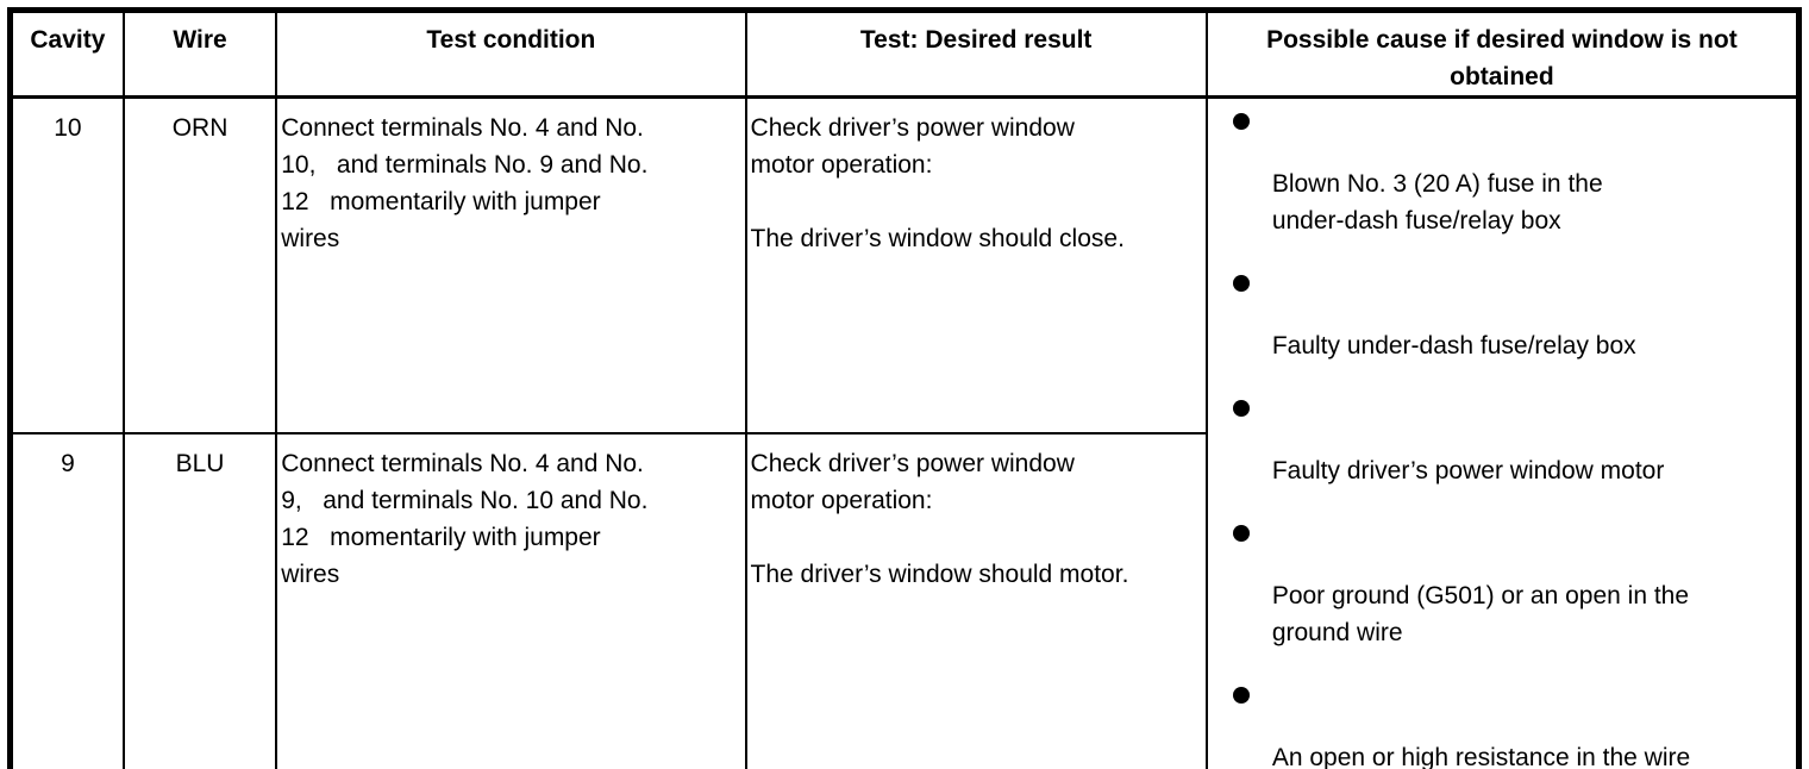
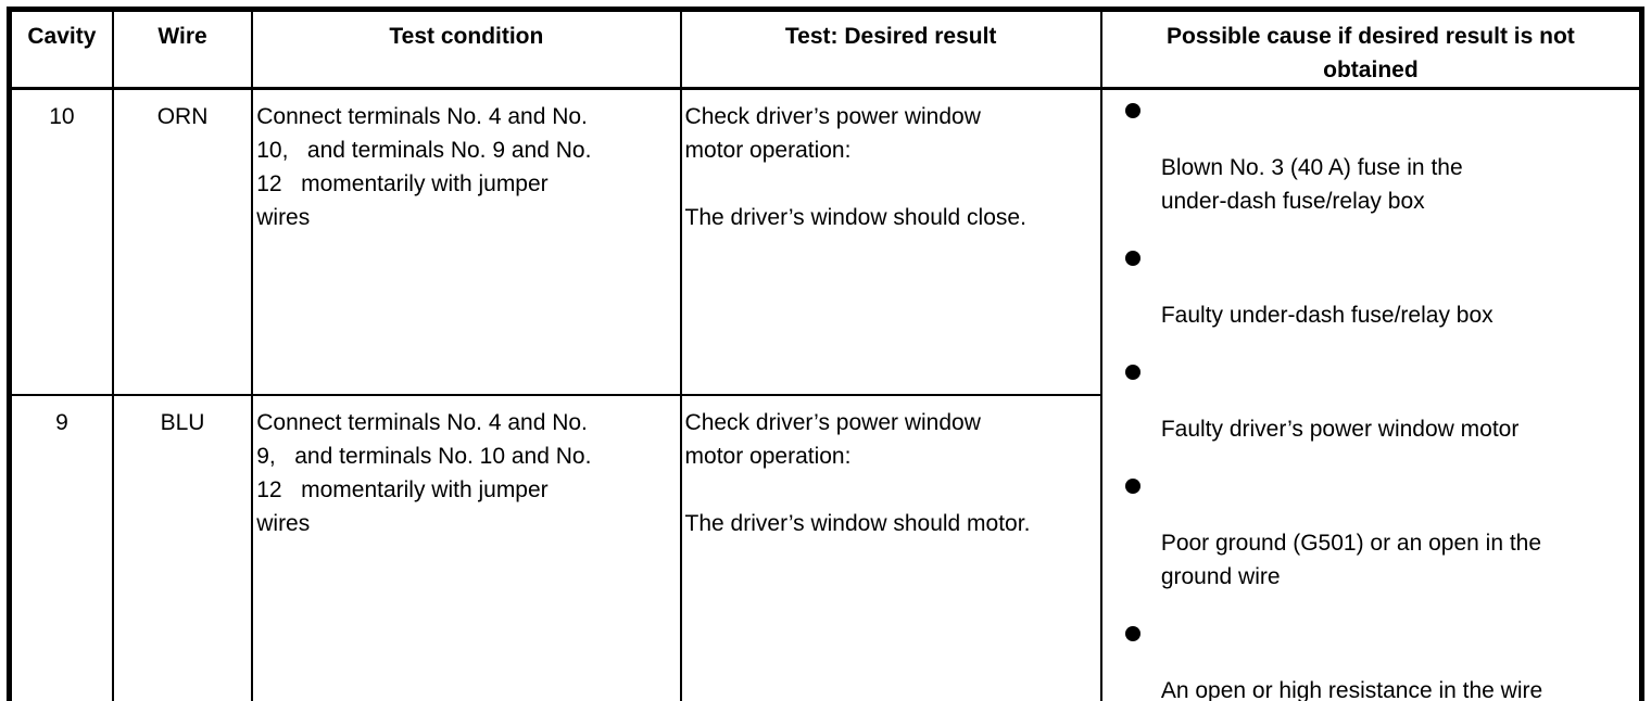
- Cavity	Wire	Test condition	Test: Desired result	Possible cause if desired window is not obtained
+ Cavity	Wire	Test condition	Test: Desired result	Possible cause if desired result is not obtained
- 10	ORN	Connect terminals No. 4 and No. 10, and terminals No. 9 and No. 12 momentarily with jumper wires	Check driver’s power window motor operation: The driver’s window should close.	Blown No. 3 (20 A) fuse in the under-dash fuse/relay box Faulty under-dash fuse/relay box Faulty driver’s power window motor Poor ground (G501) or an open in the ground wire An open or high resistance in the wire
+ 10	ORN	Connect terminals No. 4 and No. 10, and terminals No. 9 and No. 12 momentarily with jumper wires	Check driver’s power window motor operation: The driver’s window should close.	Blown No. 3 (40 A) fuse in the under-dash fuse/relay box Faulty under-dash fuse/relay box Faulty driver’s power window motor Poor ground (G501) or an open in the ground wire An open or high resistance in the wire
  9	BLU	Connect terminals No. 4 and No. 9, and terminals No. 10 and No. 12 momentarily with jumper wires	Check driver’s power window motor operation: The driver’s window should motor.
